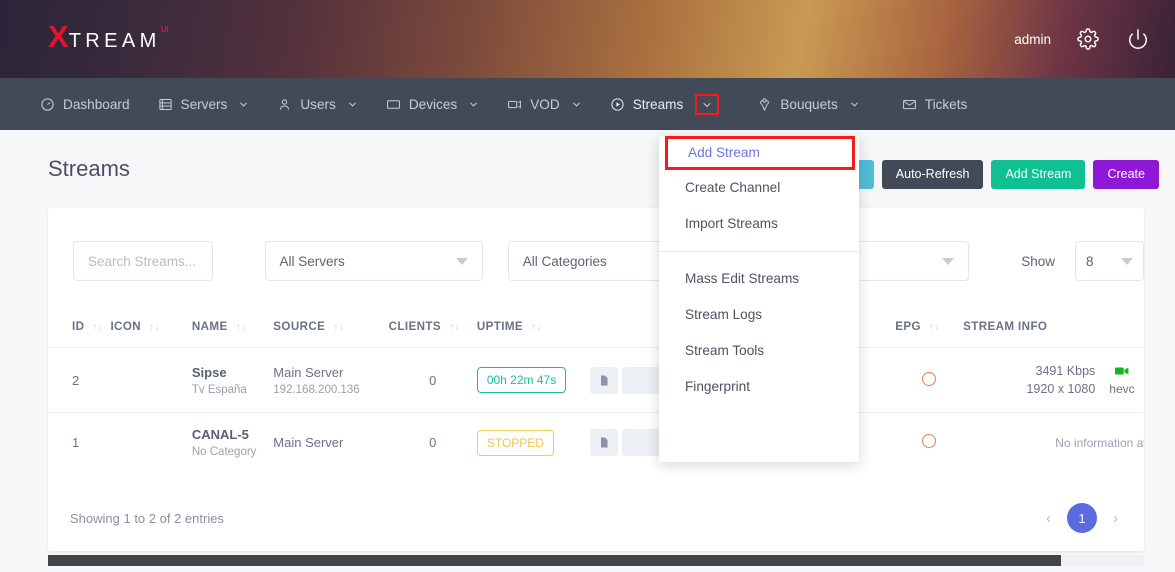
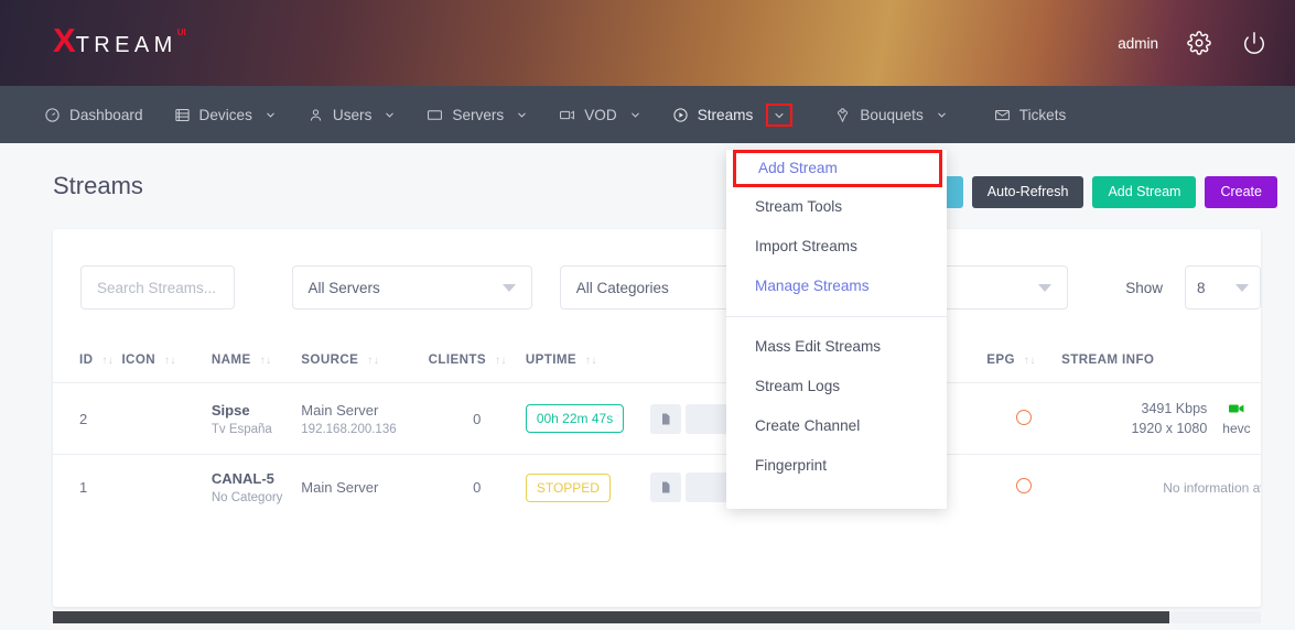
  X
  TREAM
  UI
  admin
  Dashboard
- Servers
+ Devices
  Users
- Devices
+ Servers
  VOD
  Streams
  Bouquets
  Tickets
  Streams
  Auto-Refresh
  Add Stream
  Create
  Search Streams...
  All Servers
  All Categories
  Show
  8
  ID ↑↓	ICON ↑↓	NAME ↑↓	SOURCE ↑↓	CLIENTS ↑↓	UPTIME ↑↓			EPG ↑↓	STREAM INFO
  2		Sipse Tv España	Main Server 192.168.200.136	0	00h 22m 47s				3491 Kbps 1920 x 1080 hevc
  1		CANAL-5 No Category	Main Server	0	STOPPED				No information a
- Showing 1 to 2 of 2 entries
- ‹
- 1
- ›
  Add Stream
- Create Channel
+ Stream Tools
  Import Streams
+ Manage Streams
  Mass Edit Streams
  Stream Logs
- Stream Tools
+ Create Channel
  Fingerprint
